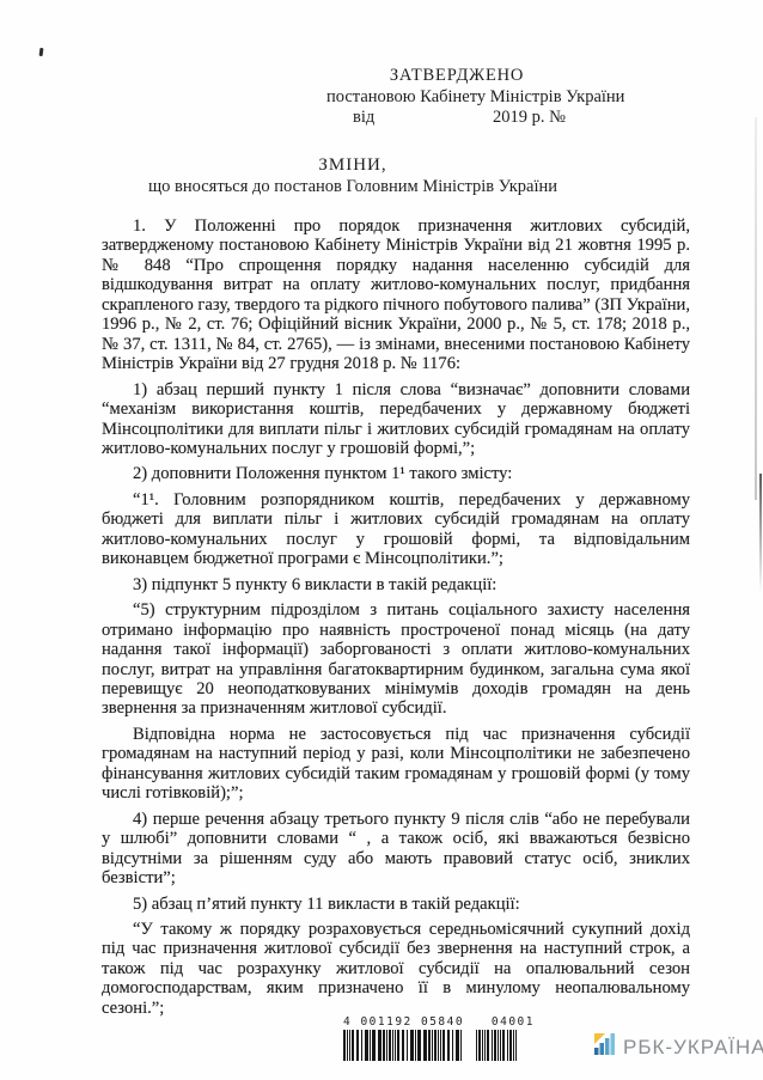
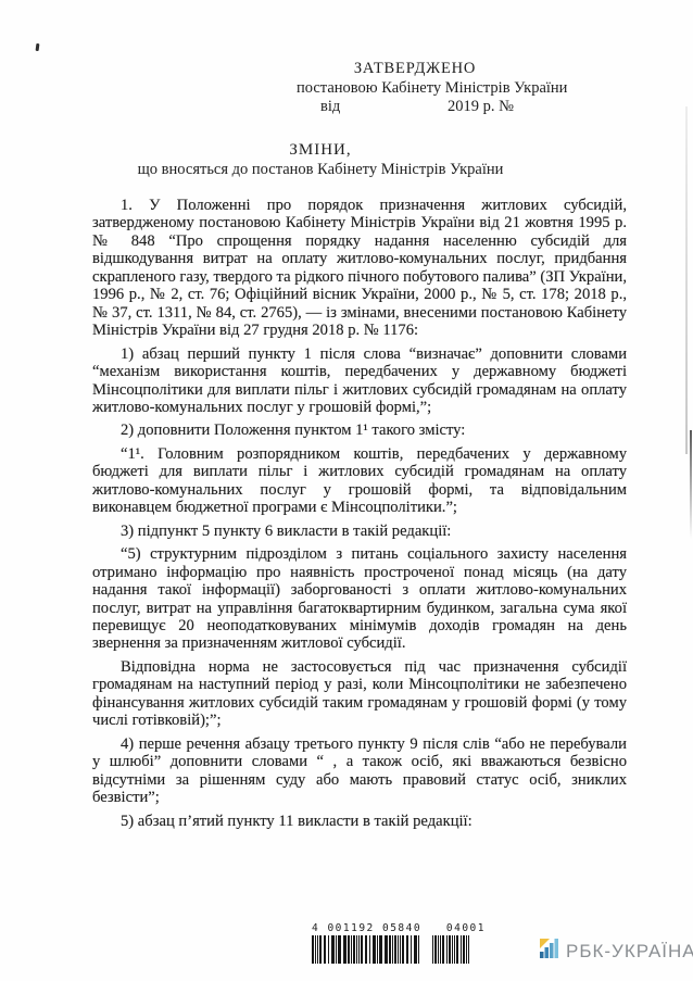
  ЗАТВЕРДЖЕНО
  постановою Кабінету Міністрів України
  від
  2019 р. №
  ЗМІНИ,
- що вносяться до постанов Головним Міністрів України
+ що вносяться до постанов Кабінету Міністрів України
  1. У Положенні про порядок призначення житлових субсидій, затвердженому постановою Кабінету Міністрів України від 21 жовтня 1995 р. № 848 “Про спрощення порядку надання населенню субсидій для відшкодування витрат на оплату житлово-комунальних послуг, придбання скрапленого газу, твердого та рідкого пічного побутового палива” (ЗП України, 1996 р., № 2, ст. 76; Офіційний вісник України, 2000 р., № 5, ст. 178; 2018 р., № 37, ст. 1311, № 84, ст. 2765), — із змінами, внесеними постановою Кабінету Міністрів України від 27 грудня 2018 р. № 1176:
  1) абзац перший пункту 1 після слова “визначає” доповнити словами “механізм використання коштів, передбачених у державному бюджеті Мінсоцполітики для виплати пільг і житлових субсидій громадянам на оплату житлово-комунальних послуг у грошовій формі,”;
  2) доповнити Положення пунктом 1¹ такого змісту:
  “1¹. Головним розпорядником коштів, передбачених у державному бюджеті для виплати пільг і житлових субсидій громадянам на оплату житлово-комунальних послуг у грошовій формі, та відповідальним виконавцем бюджетної програми є Мінсоцполітики.”;
  3) підпункт 5 пункту 6 викласти в такій редакції:
  “5) структурним підрозділом з питань соціального захисту населення отримано інформацію про наявність простроченої понад місяць (на дату надання такої інформації) заборгованості з оплати житлово-комунальних послуг, витрат на управління багатоквартирним будинком, загальна сума якої перевищує 20 неоподатковуваних мінімумів доходів громадян на день звернення за призначенням житлової субсидії.
  Відповідна норма не застосовується під час призначення субсидії громадянам на наступний період у разі, коли Мінсоцполітики не забезпечено фінансування житлових субсидій таким громадянам у грошовій формі (у тому числі готівковій);”;
  4) перше речення абзацу третього пункту 9 після слів “або не перебували у шлюбі” доповнити словами “ , а також осіб, які вважаються безвісно відсутніми за рішенням суду або мають правовий статус осіб, зниклих безвісти”;
  5) абзац п’ятий пункту 11 викласти в такій редакції:
- “У такому ж порядку розраховується середньомісячний сукупний дохід під час призначення житлової субсидії без звернення на наступний строк, а також під час розрахунку житлової субсидії на опалювальний сезон домогосподарствам, яким призначено її в минулому неопалювальному сезоні.”;
  4 001192 05840
  04001
  РБК-УКРАЇНА
